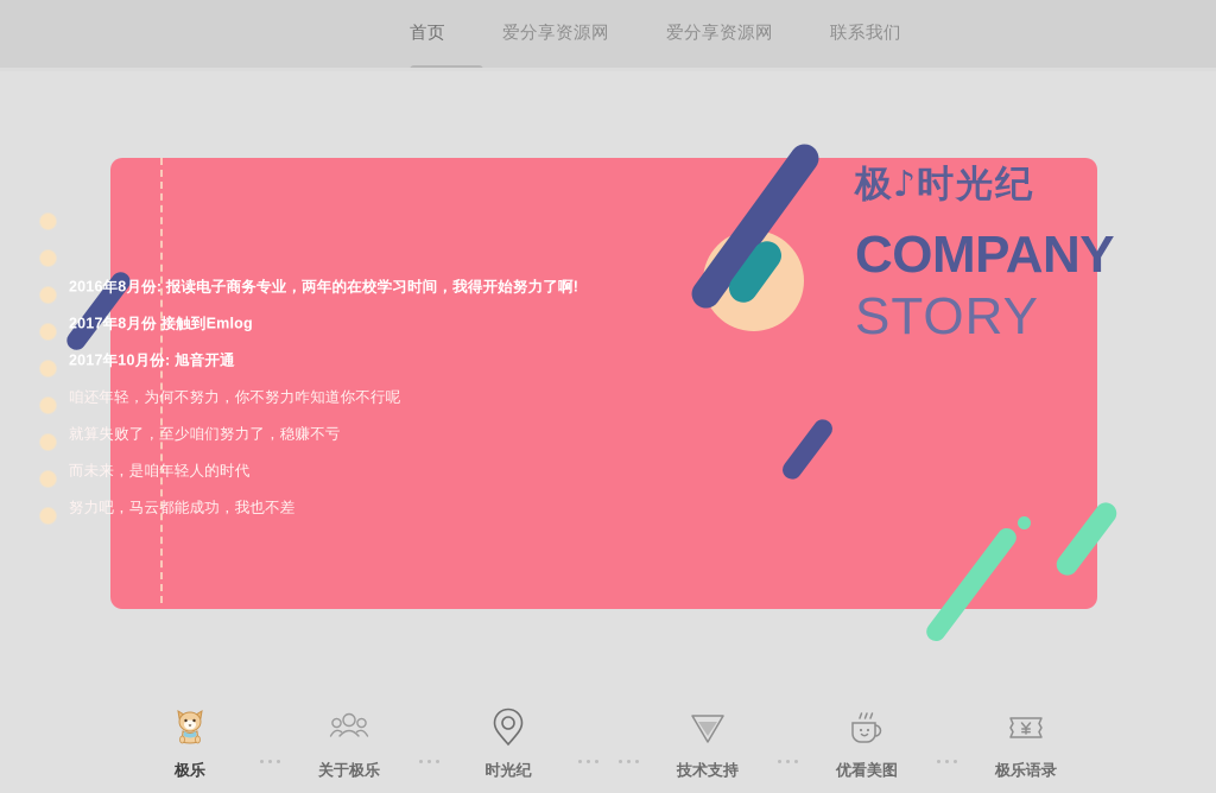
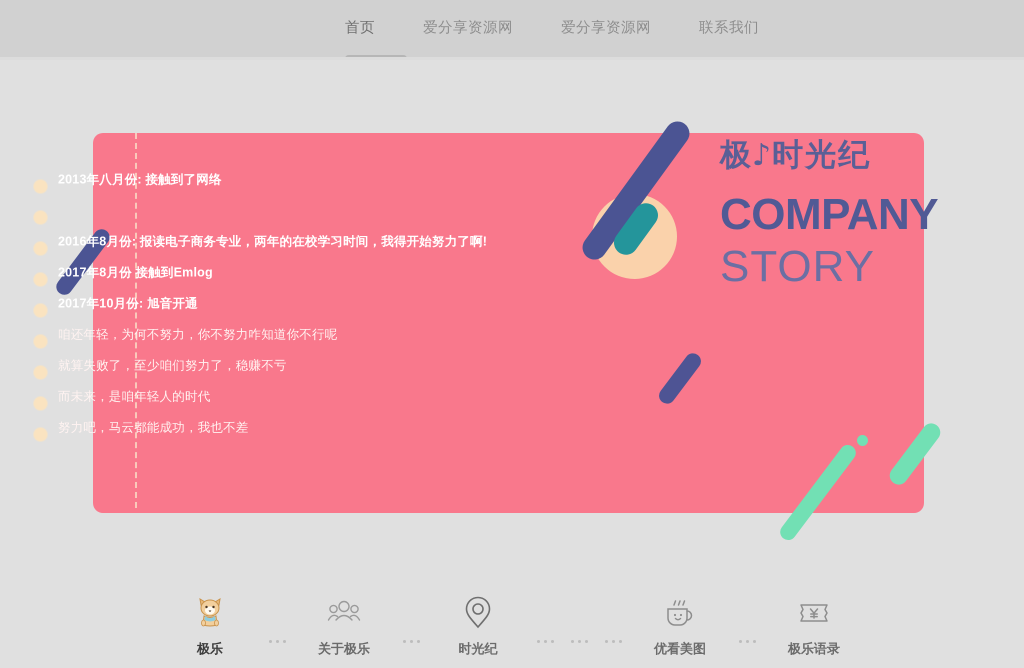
  首页
  爱分享资源网
  爱分享资源网
  联系我们
+ 2013年八月份: 接触到了网络
  2016年8月份: 报读电子商务专业，两年的在校学习时间，我得开始努力了啊!
  2017年8月份 接触到Emlog
  2017年10月份: 旭音开通
  咱还年轻，为何不努力，你不努力咋知道你不行呢
  就算失败了，至少咱们努力了，稳赚不亏
  而未来，是咱年轻人的时代
  努力吧，马云都能成功，我也不差
  极
  ♪
  时光纪
  COMPANY
  STORY
  极乐
  关于极乐
  时光纪
- 技术支持
  优看美图
  极乐语录
